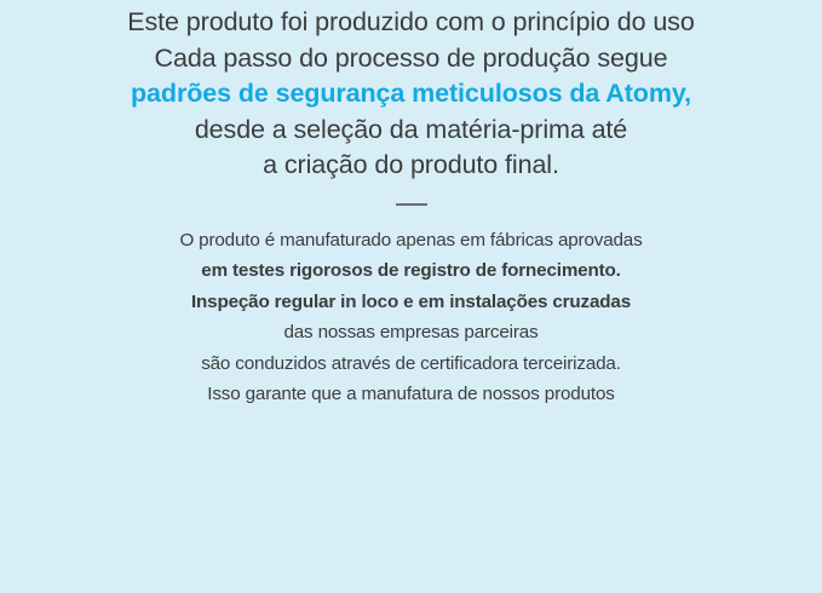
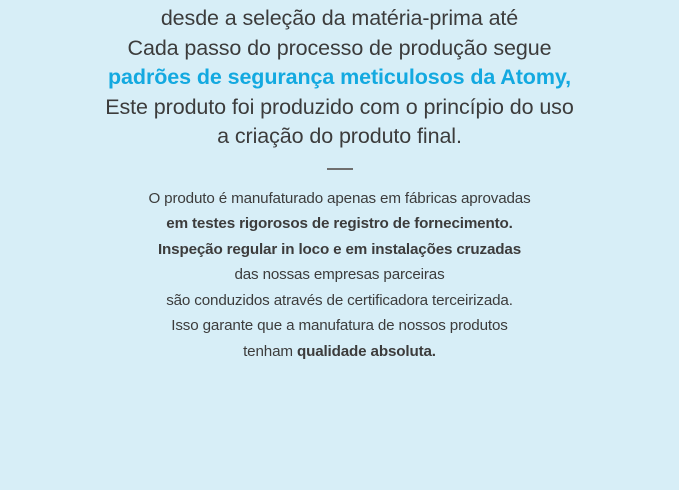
- Este produto foi produzido com o princípio do uso
+ desde a seleção da matéria-prima até
  Cada passo do processo de produção segue
  padrões de segurança meticulosos da Atomy,
- desde a seleção da matéria-prima até
+ Este produto foi produzido com o princípio do uso
  a criação do produto final.
  O produto é manufaturado apenas em fábricas aprovadas
  em testes rigorosos de registro de fornecimento.
  Inspeção regular in loco e em instalações cruzadas
  das nossas empresas parceiras
  são conduzidos através de certificadora terceirizada.
  Isso garante que a manufatura de nossos produtos
+ tenham qualidade absoluta.
